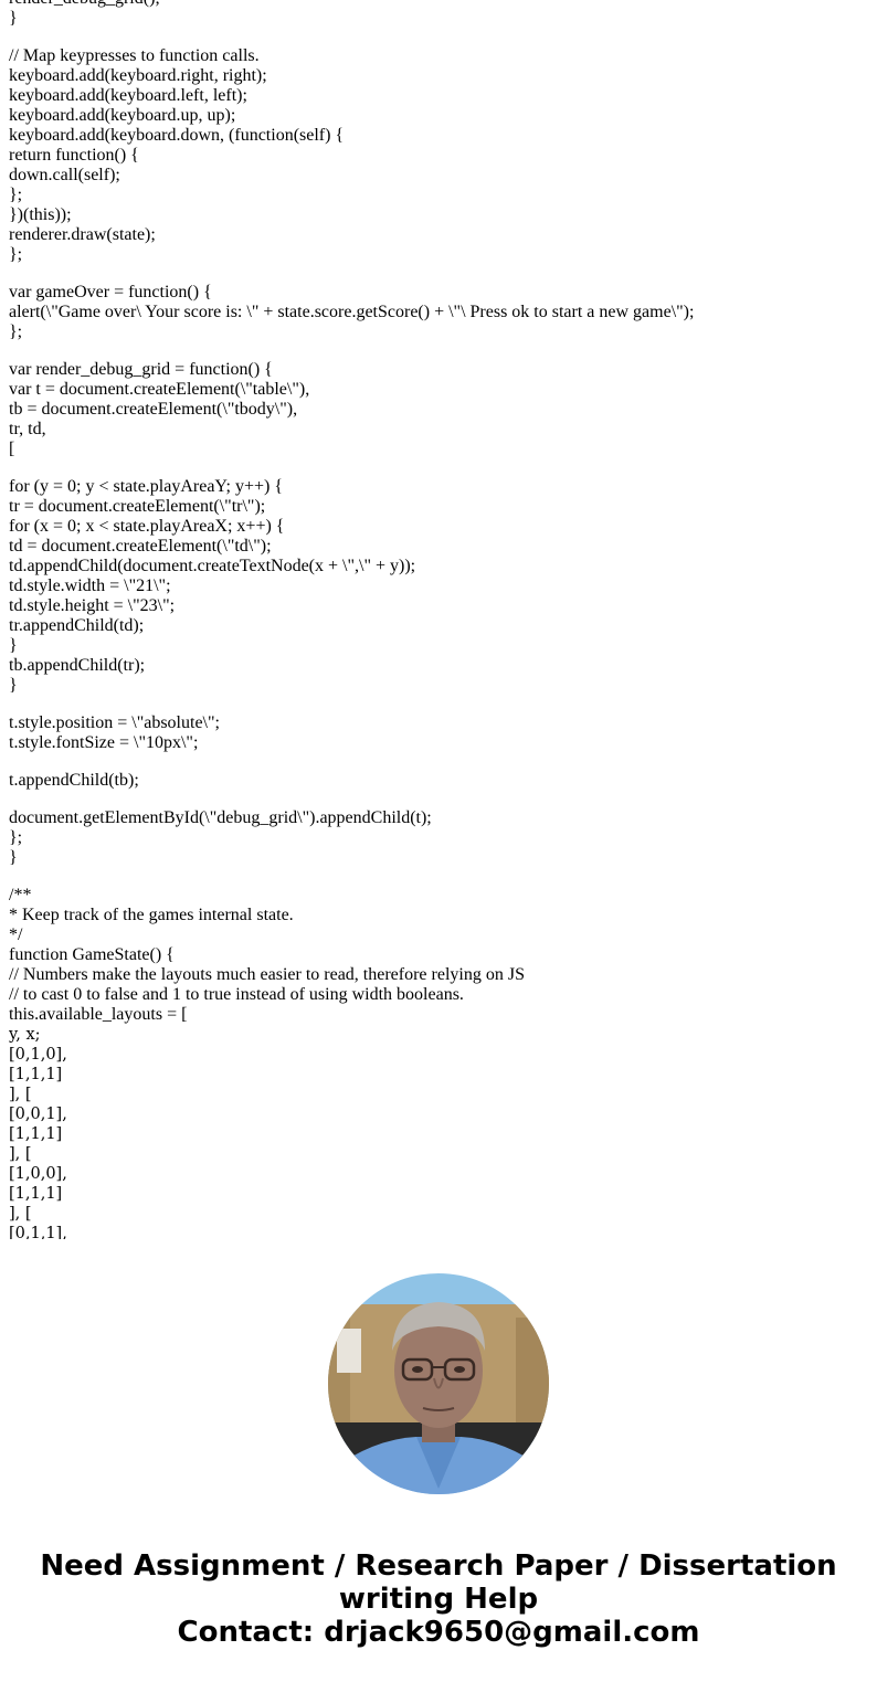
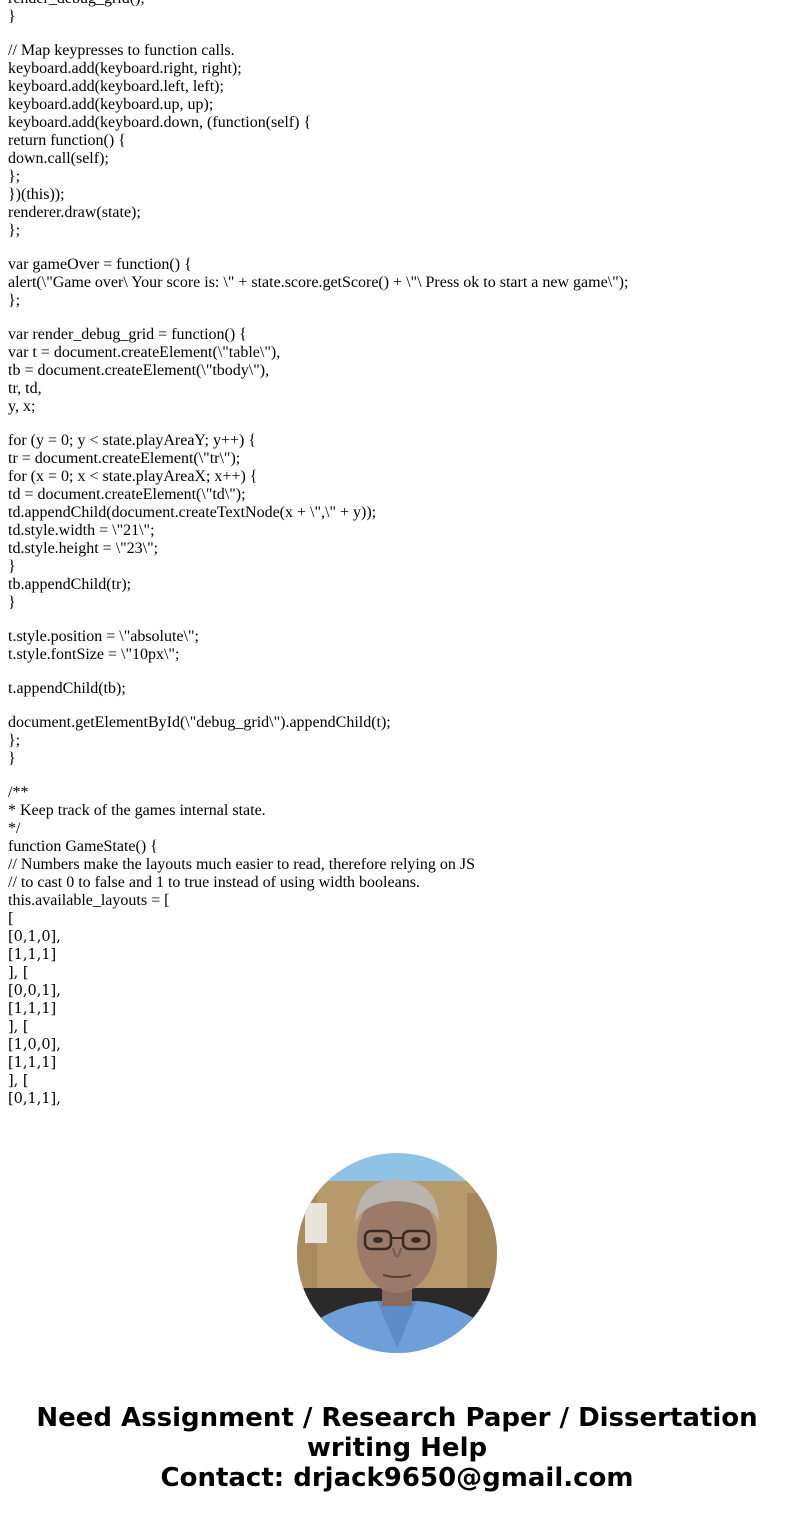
  }
  // Map keypresses to function calls.
  keyboard.add(keyboard.right, right);
  keyboard.add(keyboard.left, left);
  keyboard.add(keyboard.up, up);
  keyboard.add(keyboard.down, (function(self) {
  return function() {
  down.call(self);
  };
  })(this));
  renderer.draw(state);
  };
  var gameOver = function() {
  alert(\"Game over\ Your score is: \" + state.score.getScore() + \"\ Press ok to start a new game\");
  };
  var render_debug_grid = function() {
  var t = document.createElement(\"table\"),
  tb = document.createElement(\"tbody\"),
  tr, td,
- [
+ y, x;
  for (y = 0; y < state.playAreaY; y++) {
  tr = document.createElement(\"tr\");
  for (x = 0; x < state.playAreaX; x++) {
  td = document.createElement(\"td\");
  td.appendChild(document.createTextNode(x + \",\" + y));
  td.style.width = \"21\";
  td.style.height = \"23\";
- tr.appendChild(td);
  }
  tb.appendChild(tr);
  }
  t.style.position = \"absolute\";
  t.style.fontSize = \"10px\";
  t.appendChild(tb);
  document.getElementById(\"debug_grid\").appendChild(t);
  };
  }
  /**
  * Keep track of the games internal state.
  */
  function GameState() {
  // Numbers make the layouts much easier to read, therefore relying on JS
  // to cast 0 to false and 1 to true instead of using width booleans.
  this.available_layouts = [
- y, x;
+ [
  [0,1,0],
  [1,1,1]
  ], [
  [0,0,1],
  [1,1,1]
  ], [
  [1,0,0],
  [1,1,1]
  ], [
  [0,1,1],
  Need Assignment / Research Paper / Dissertation
  writing Help
  Contact: drjack9650@gmail.com
